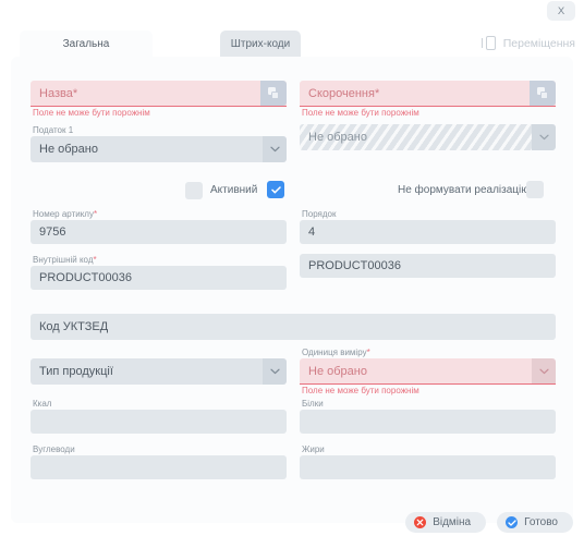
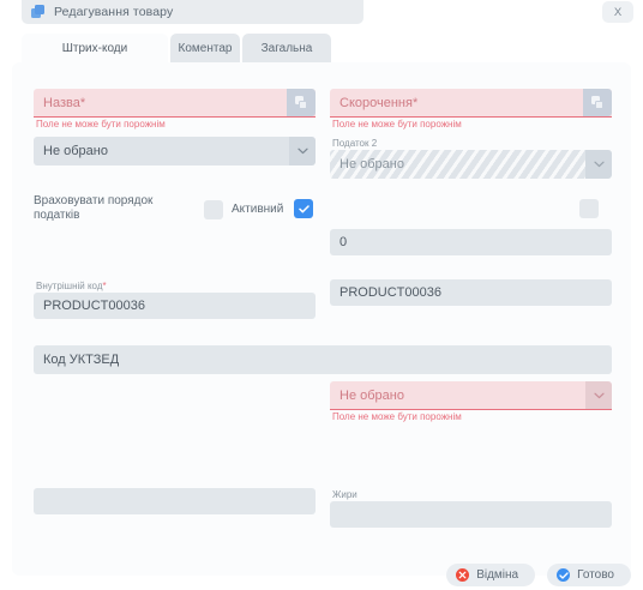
+ Редагування товару
  X
- Загальна
+ Штрих-коди
+ Коментар
- Штрих-коди
+ Загальна
- Переміщення
  Назва*
  Поле не може бути порожнім
  Скорочення*
  Поле не може бути порожнім
- Податок 1
  Не обрано
+ Податок 2
  Не обрано
+ Враховувати порядок
+ податків
  Активний
- Не формувати реалізацію
- Номер артиклу*
- 9756
- Порядок
- 4
+ 0
  Внутрішній код*
  PRODUCT00036
  PRODUCT00036
  Код УКТЗЕД
- Тип продукції
- Одиниця виміру*
  Не обрано
  Поле не може бути порожнім
- Ккал
- Білки
- Вуглеводи
  Жири
  Відміна
  Готово
